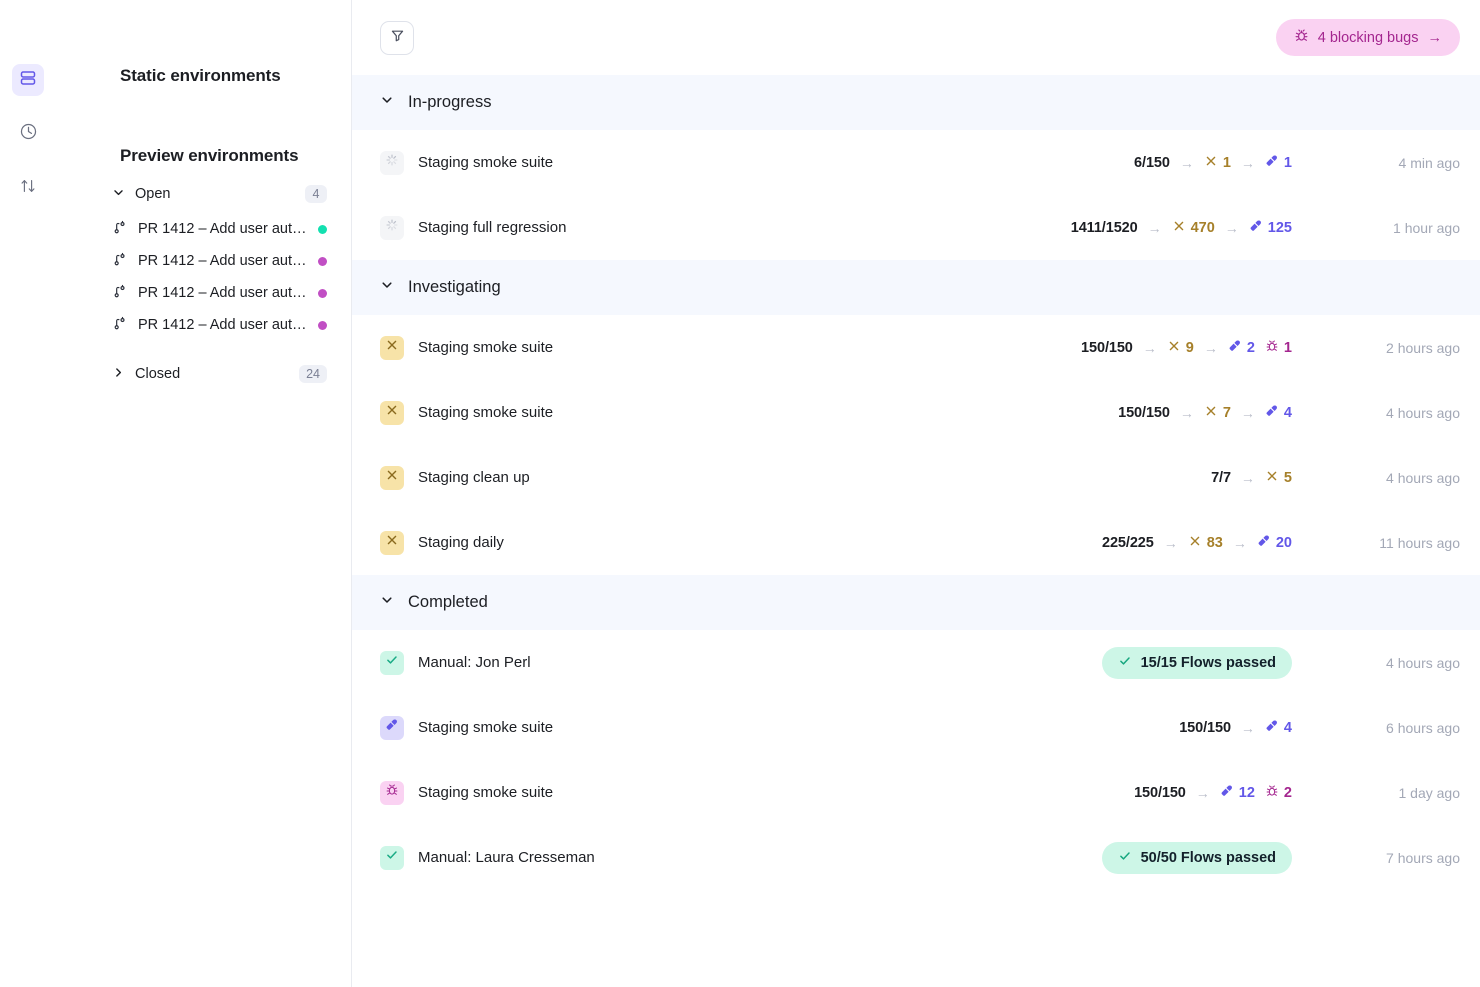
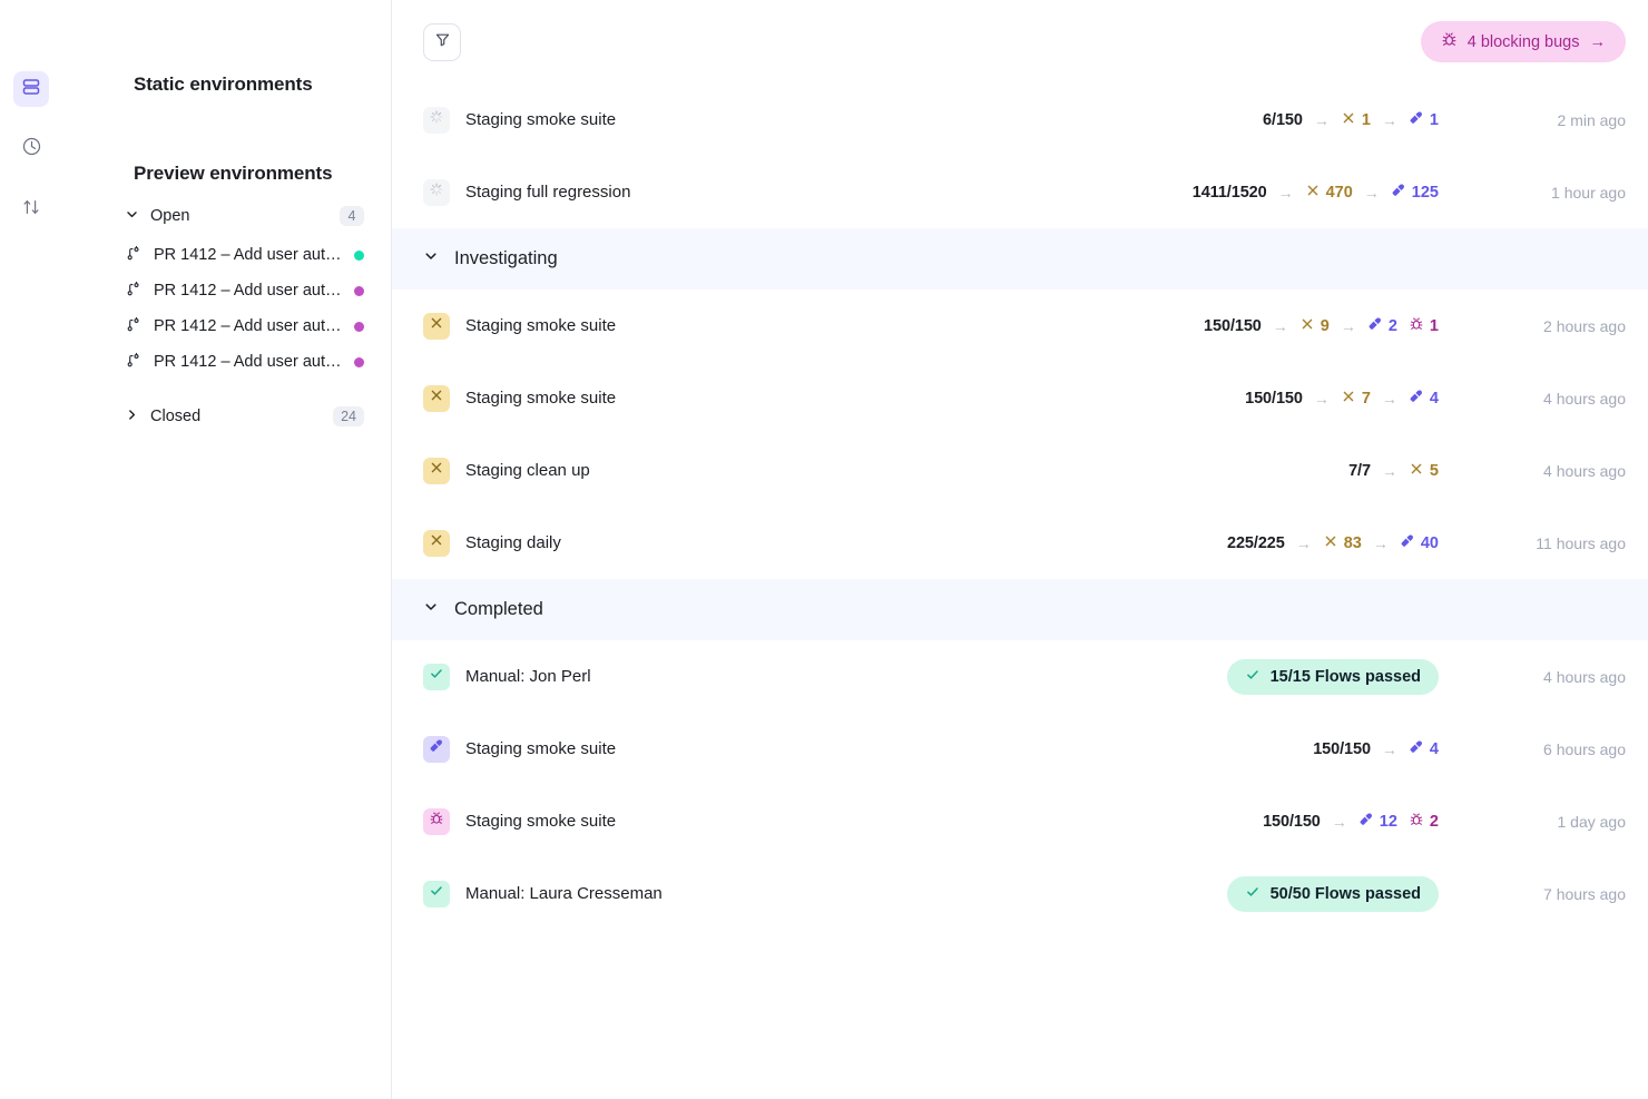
  Static environments
  Preview environments
  Open
  4
  PR 1412 – Add user authe
  PR 1412 – Add user authe
  PR 1412 – Add user authe
  PR 1412 – Add user authe
  Closed
  24
  4 blocking bugs
  →
- In-progress
  Staging smoke suite
  6/150
  →
  1
  →
  1
- 4 min ago
+ 2 min ago
  Staging full regression
  1411/1520
  →
  470
  →
  125
  1 hour ago
  Investigating
  Staging smoke suite
  150/150
  →
  9
  →
  2
  1
  2 hours ago
  Staging smoke suite
  150/150
  →
  7
  →
  4
  4 hours ago
  Staging clean up
  7/7
  →
  5
  4 hours ago
  Staging daily
  225/225
  →
  83
  →
- 20
+ 40
  11 hours ago
  Completed
  Manual: Jon Perl
  15/15 Flows passed
  4 hours ago
  Staging smoke suite
  150/150
  →
  4
  6 hours ago
  Staging smoke suite
  150/150
  →
  12
  2
  1 day ago
  Manual: Laura Cresseman
  50/50 Flows passed
  7 hours ago
